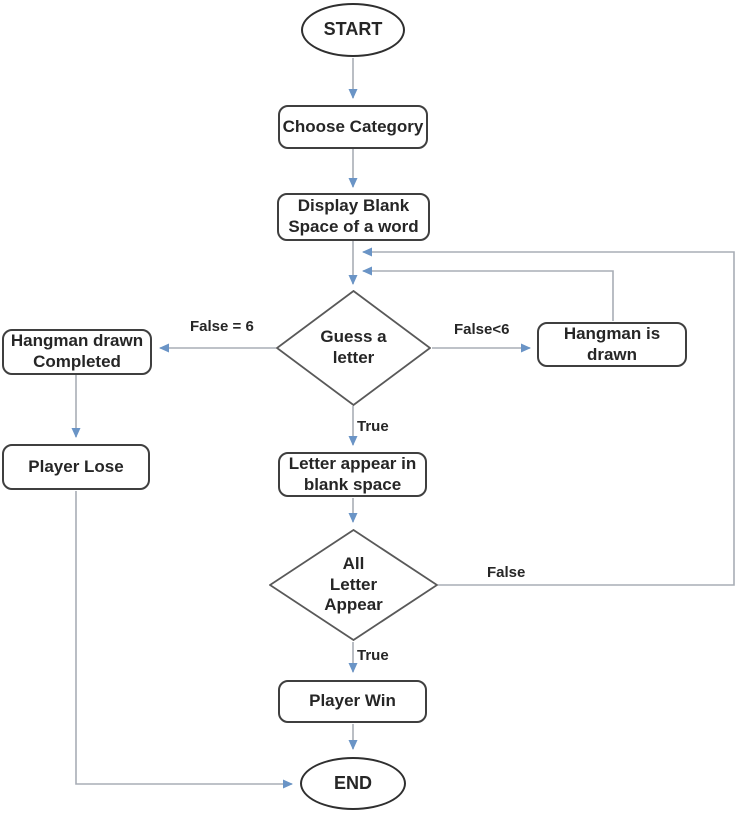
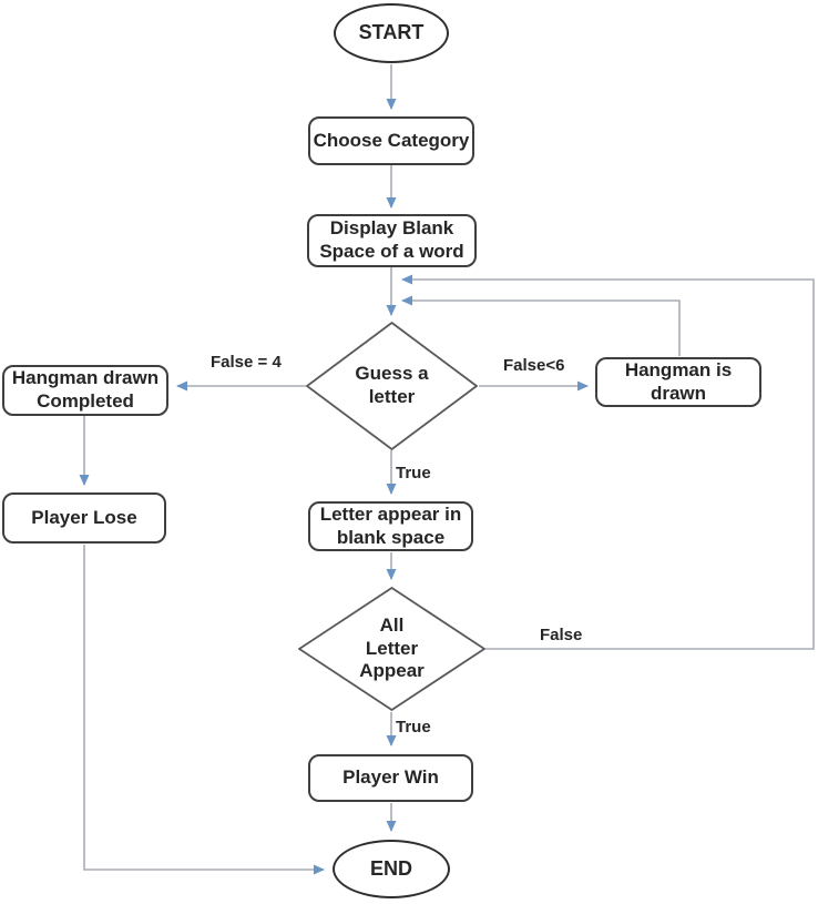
  START
  Choose Category
  Display Blank
  Space of a word
  Guess a
  letter
  Hangman is
  drawn
  Hangman drawn
  Completed
  Player Lose
  Letter appear in
  blank space
  All
  Letter
  Appear
  Player Win
  END
- False = 6
+ False = 4
  False<6
  True
  False
  True
